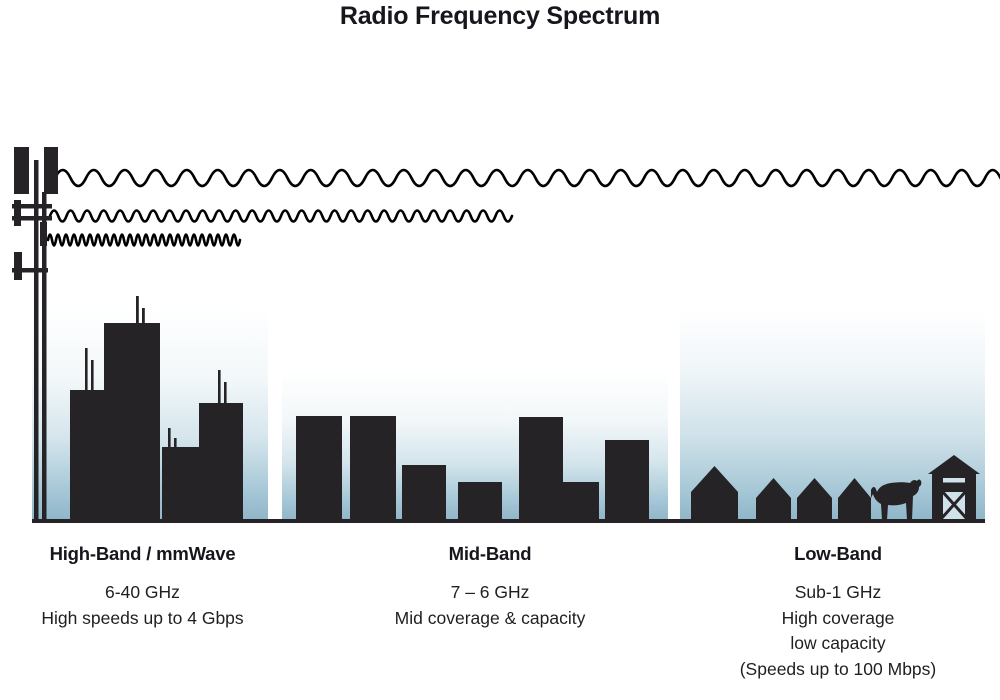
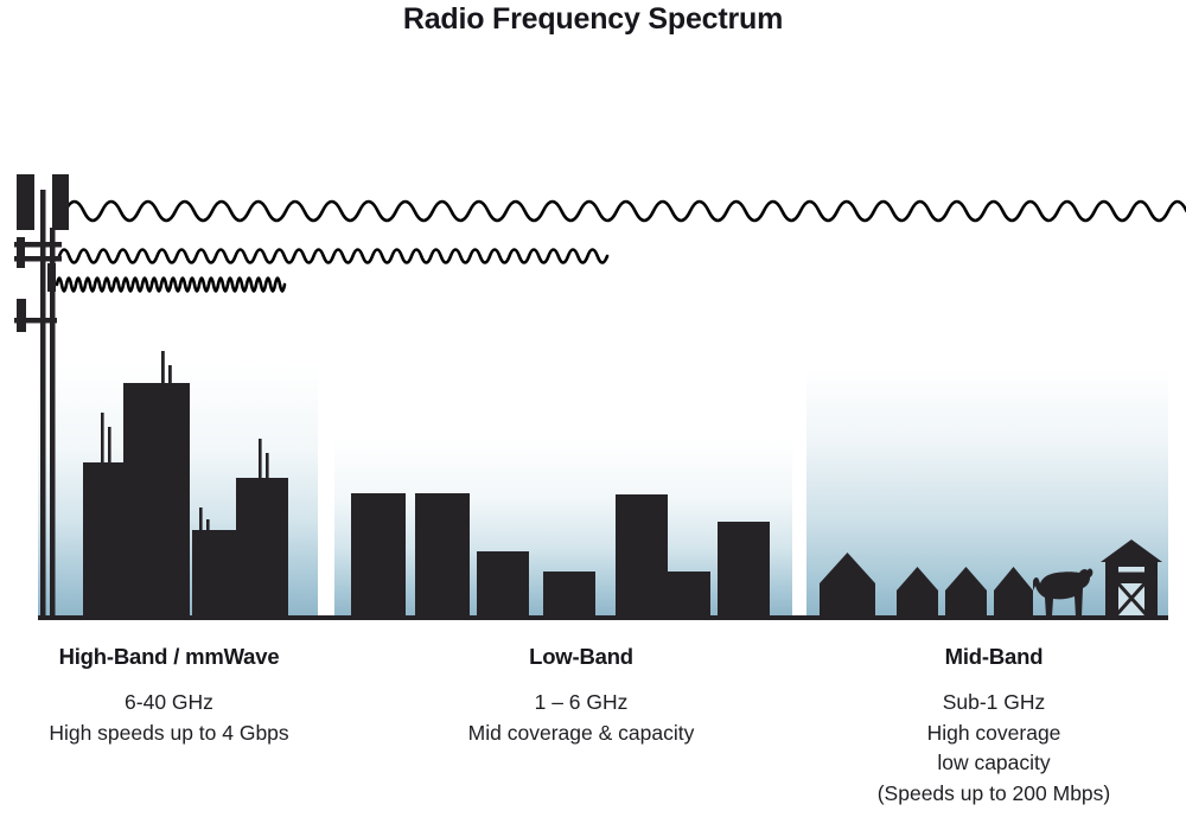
  Radio Frequency Spectrum
  High-Band / mmWave
  6-40 GHz
  High speeds up to 4 Gbps
- Mid-Band
+ Low-Band
- 7 – 6 GHz
+ 1 – 6 GHz
  Mid coverage & capacity
- Low-Band
+ Mid-Band
  Sub-1 GHz
  High coverage
  low capacity
- (Speeds up to 100 Mbps)
+ (Speeds up to 200 Mbps)
